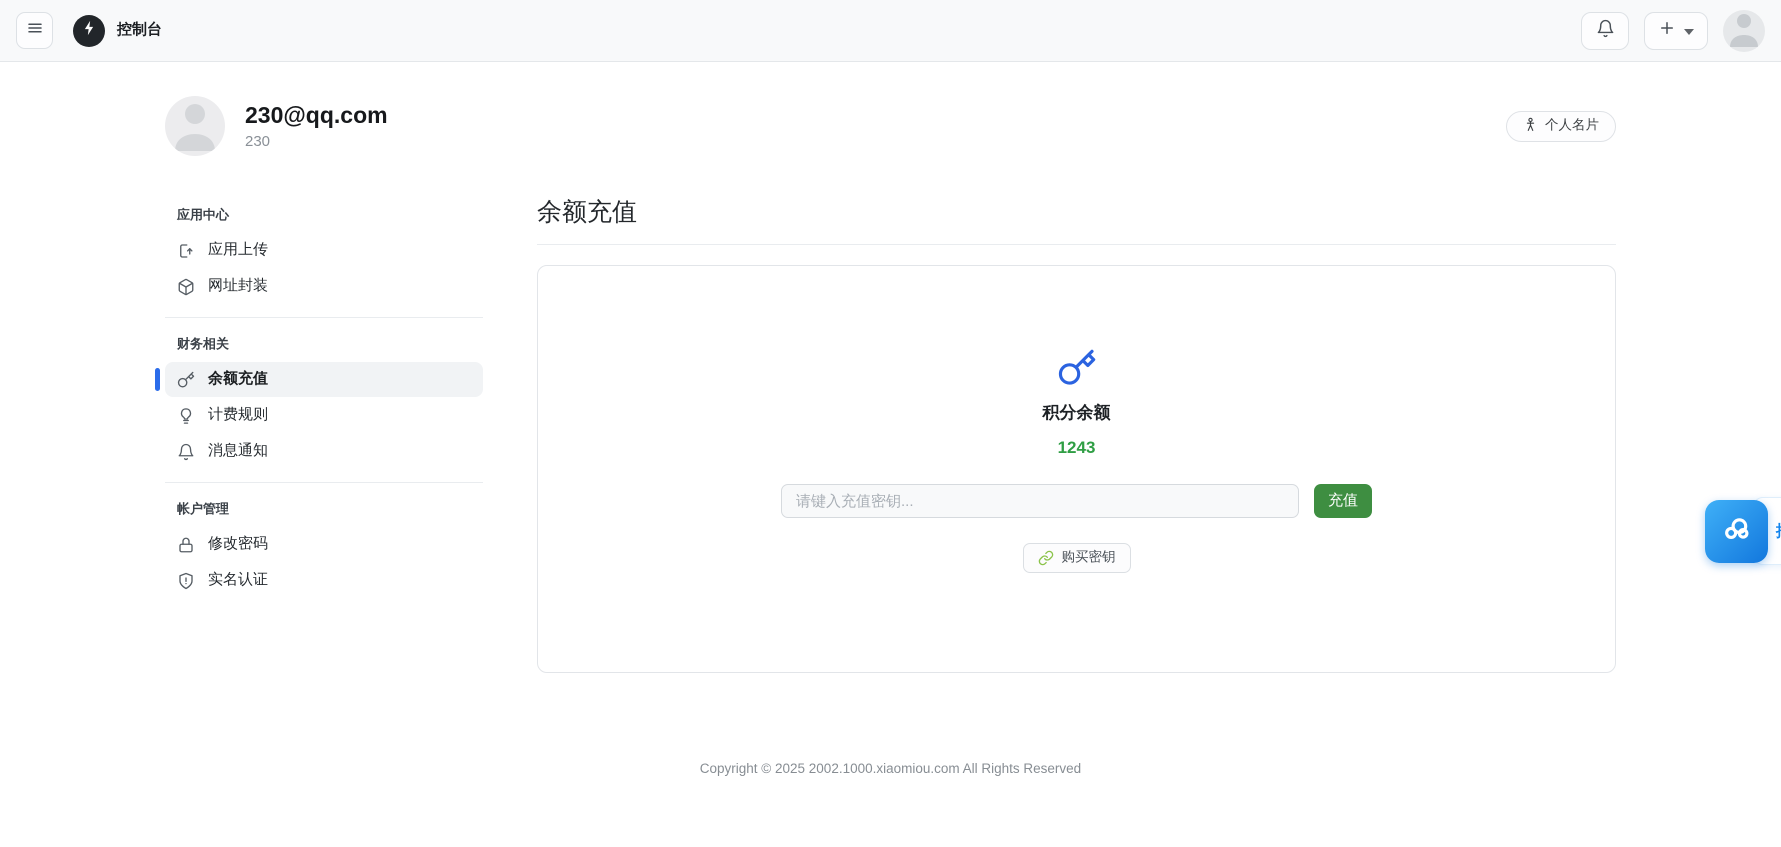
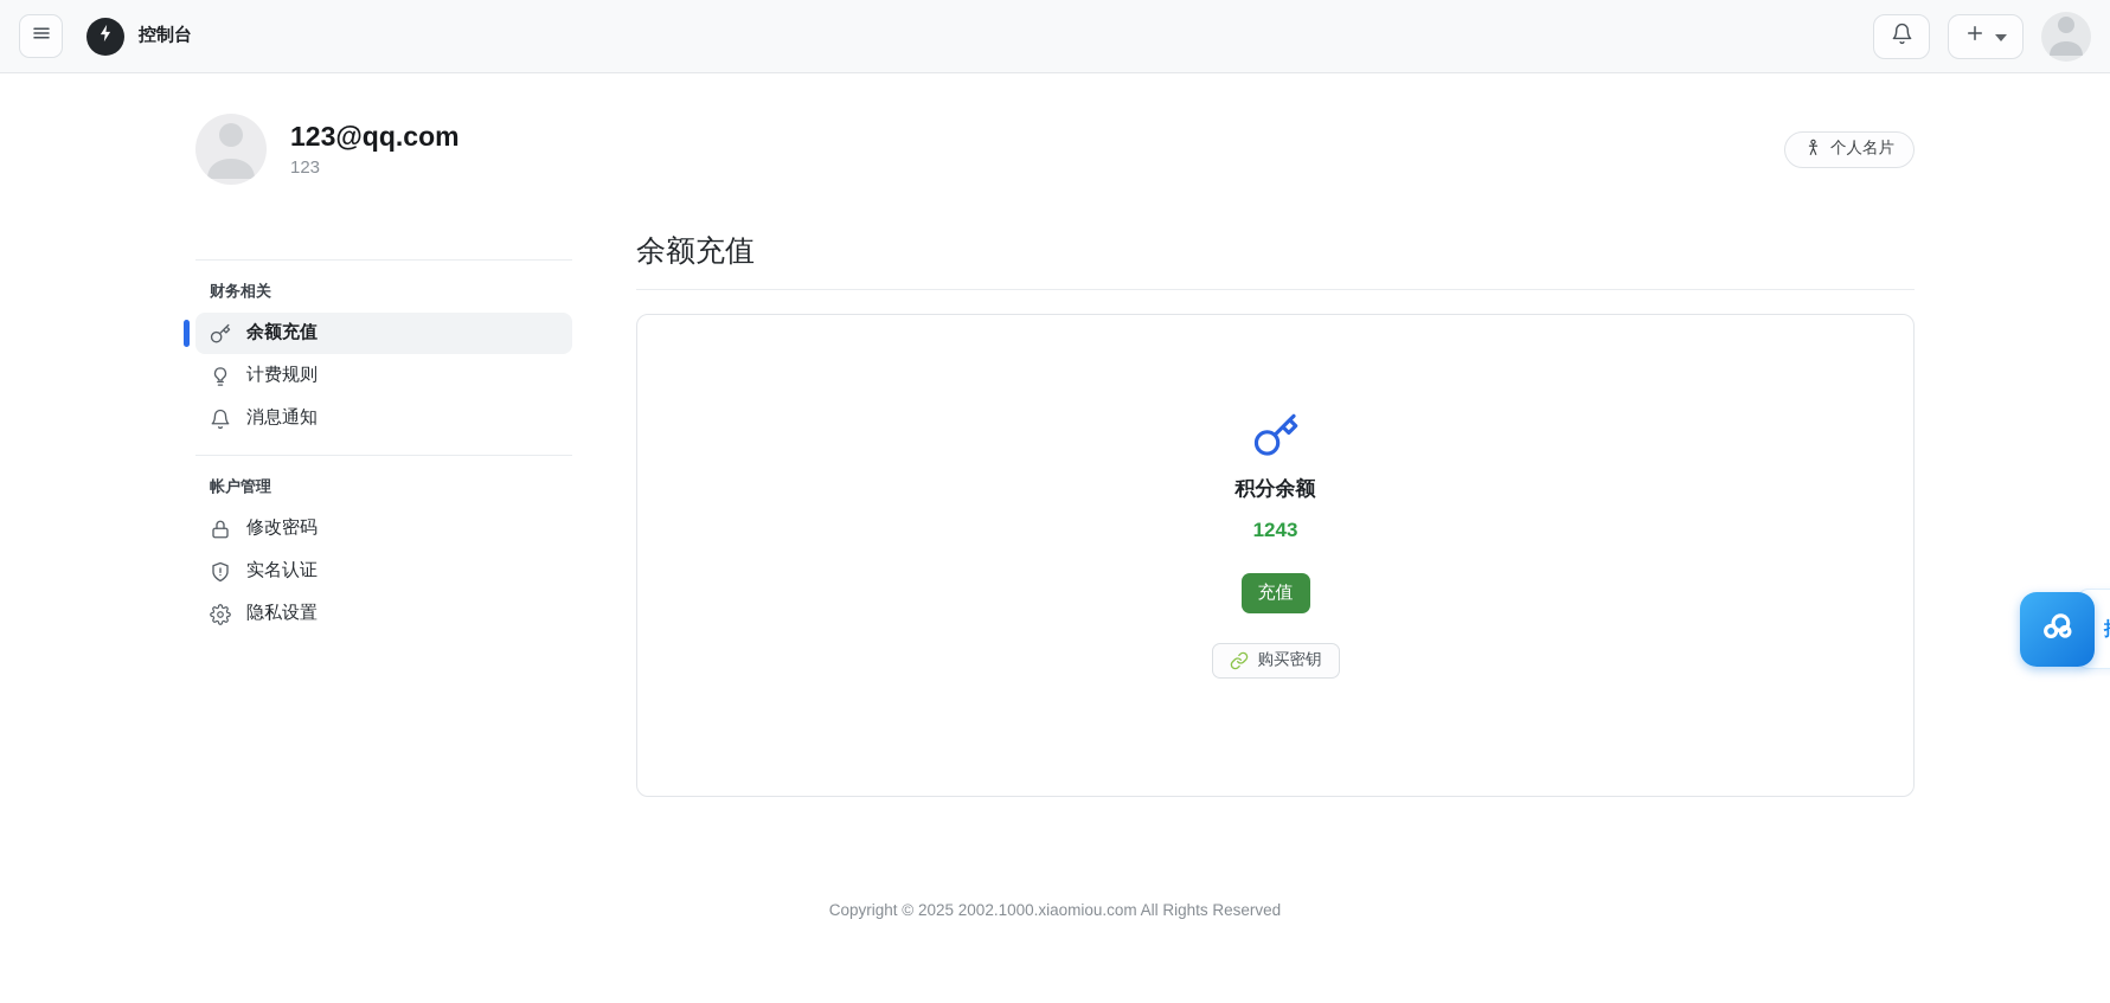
  控制台
- 230@qq.com
+ 123@qq.com
- 230
+ 123
  个人名片
- 应用中心
- 应用上传
- 网址封装
  财务相关
  余额充值
  计费规则
  消息通知
  帐户管理
  修改密码
  实名认证
+ 隐私设置
  余额充值
  积分余额
  1243
- 请键入充值密钥...
  充值
  购买密钥
  Copyright © 2025 2002.1000.xiaomiou.com All Rights Reserved
